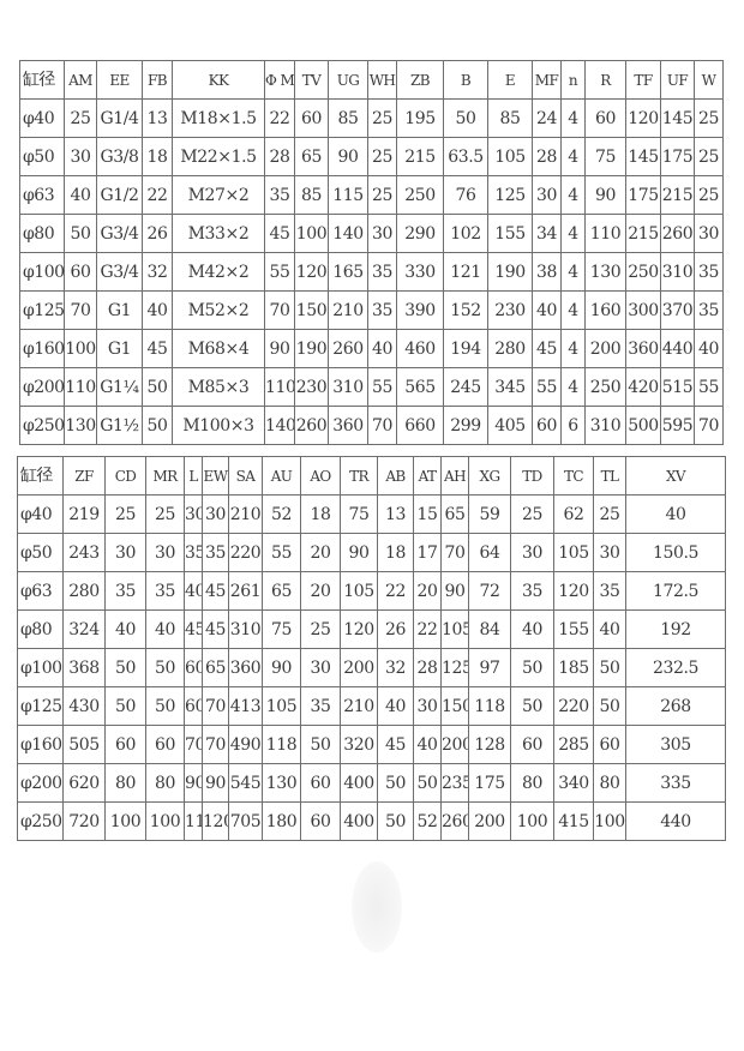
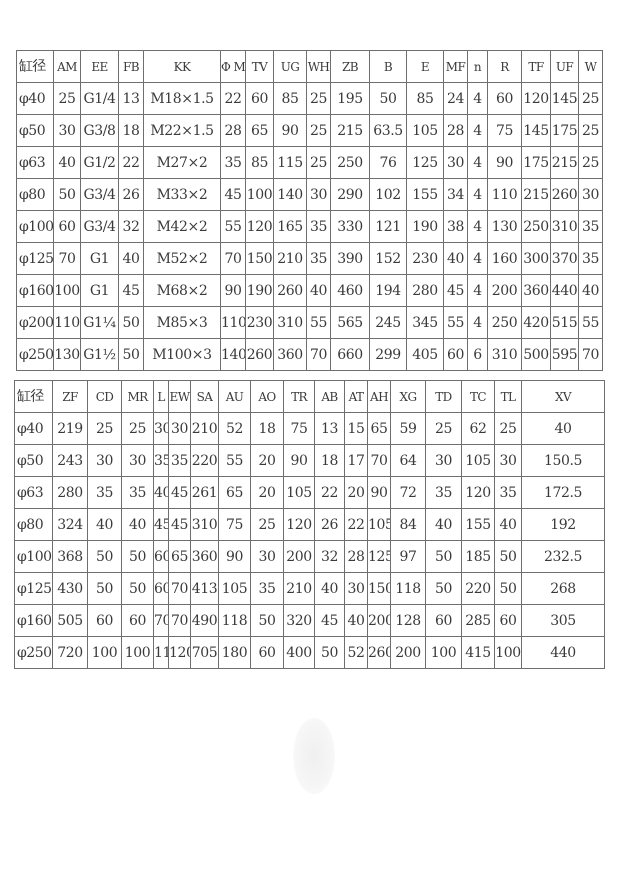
  缸径	AM	EE	FB	KK	Φ M	TV	UG	WH	ZB	B	E	MF	n	R	TF	UF	W
  φ40	25	G1/4	13	M18×1.5	22	60	85	25	195	50	85	24	4	60	120	145	25
  φ50	30	G3/8	18	M22×1.5	28	65	90	25	215	63.5	105	28	4	75	145	175	25
  φ63	40	G1/2	22	M27×2	35	85	115	25	250	76	125	30	4	90	175	215	25
  φ80	50	G3/4	26	M33×2	45	100	140	30	290	102	155	34	4	110	215	260	30
  φ100	60	G3/4	32	M42×2	55	120	165	35	330	121	190	38	4	130	250	310	35
  φ125	70	G1	40	M52×2	70	150	210	35	390	152	230	40	4	160	300	370	35
- φ160	100	G1	45	M68×4	90	190	260	40	460	194	280	45	4	200	360	440	40
+ φ160	100	G1	45	M68×2	90	190	260	40	460	194	280	45	4	200	360	440	40
  φ200	110	G1¼	50	M85×3	110	230	310	55	565	245	345	55	4	250	420	515	55
  φ250	130	G1½	50	M100×3	140	260	360	70	660	299	405	60	6	310	500	595	70
  缸径	ZF	CD	MR	L	EW	SA	AU	AO	TR	AB	AT	AH	XG	TD	TC	TL	XV
  φ40	219	25	25	30	30	210	52	18	75	13	15	65	59	25	62	25	40
  φ50	243	30	30	35	35	220	55	20	90	18	17	70	64	30	105	30	150.5
  φ63	280	35	35	40	45	261	65	20	105	22	20	90	72	35	120	35	172.5
  φ80	324	40	40	45	45	310	75	25	120	26	22	105	84	40	155	40	192
  φ100	368	50	50	60	65	360	90	30	200	32	28	125	97	50	185	50	232.5
  φ125	430	50	50	60	70	413	105	35	210	40	30	150	118	50	220	50	268
  φ160	505	60	60	70	70	490	118	50	320	45	40	200	128	60	285	60	305
- φ200	620	80	80	90	90	545	130	60	400	50	50	235	175	80	340	80	335
  φ250	720	100	100	11	120	705	180	60	400	50	52	260	200	100	415	100	440
